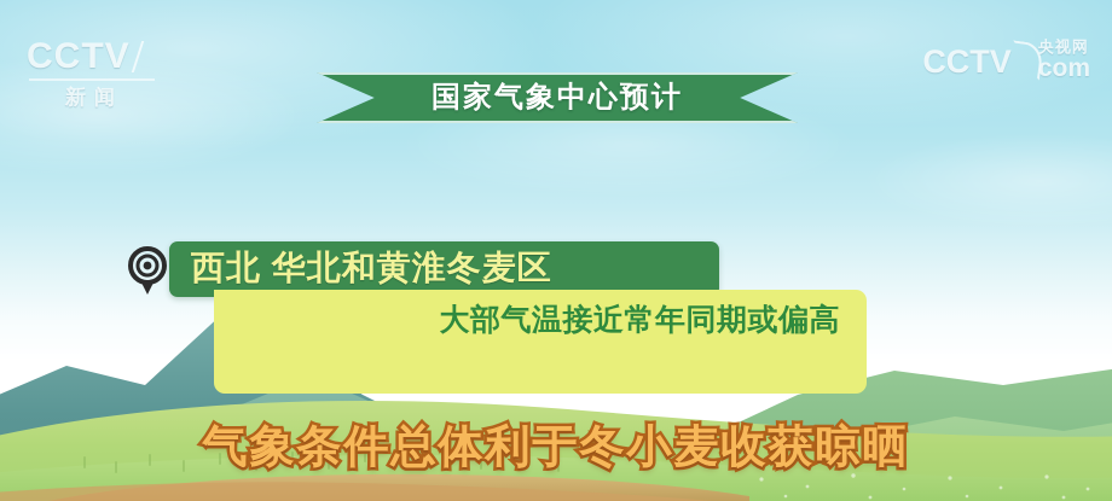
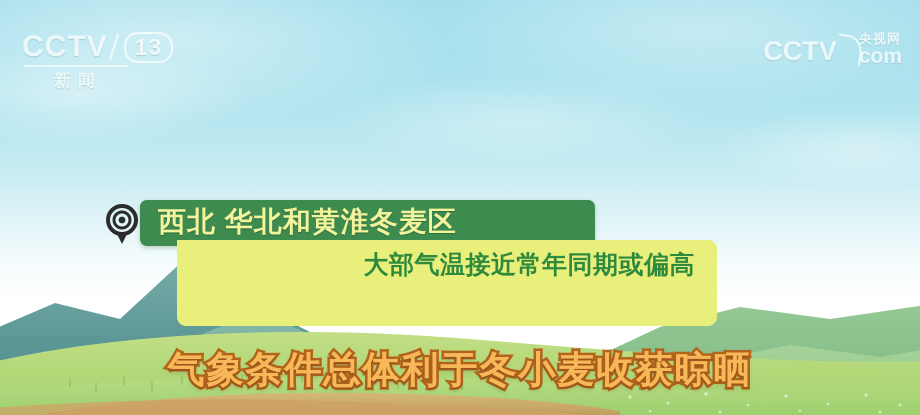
  CCTV
+ 13
  新闻
  CCTV
  央视网
  com
- 国家气象中心预计
  西北 华北和黄淮冬麦区
  大部气温接近常年同期或偏高
  气象条件总体利于冬小麦收获晾晒
